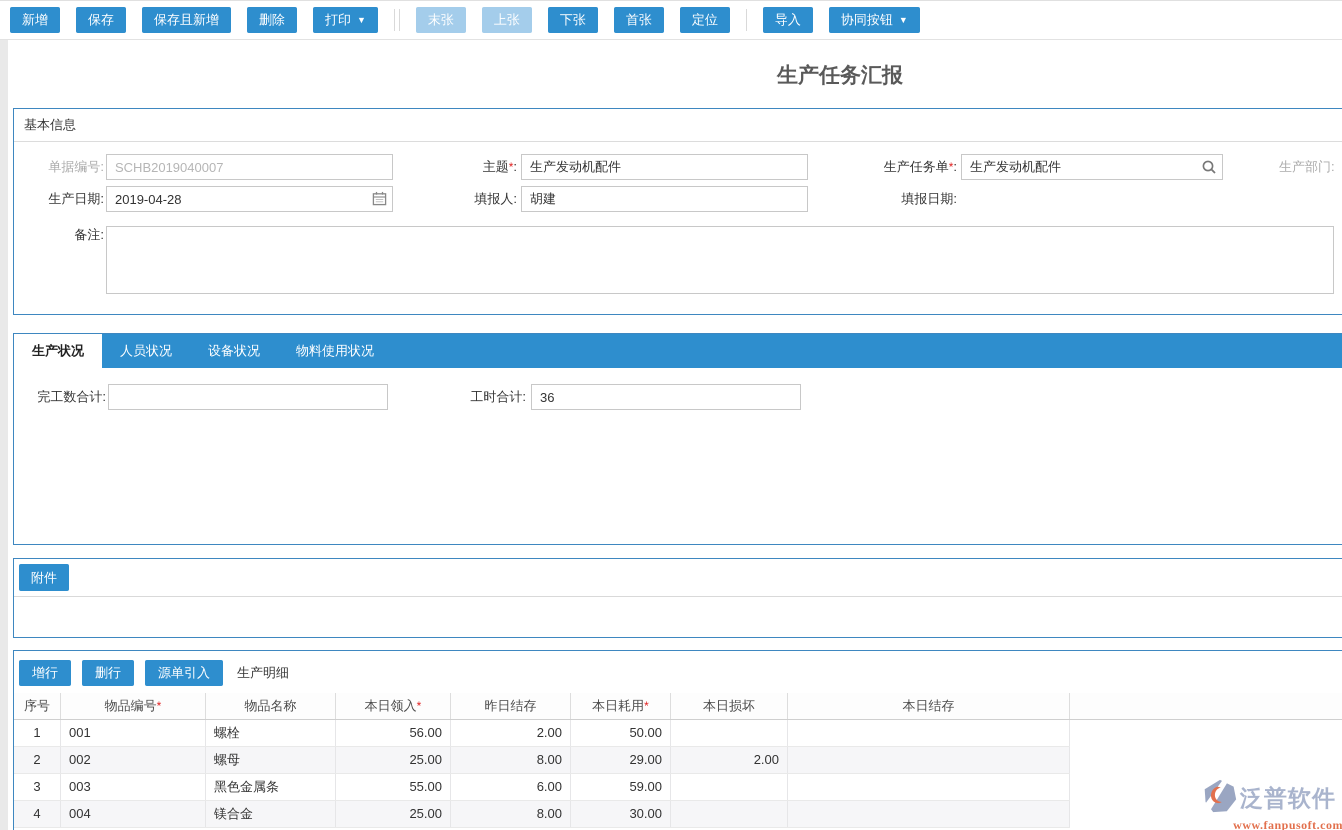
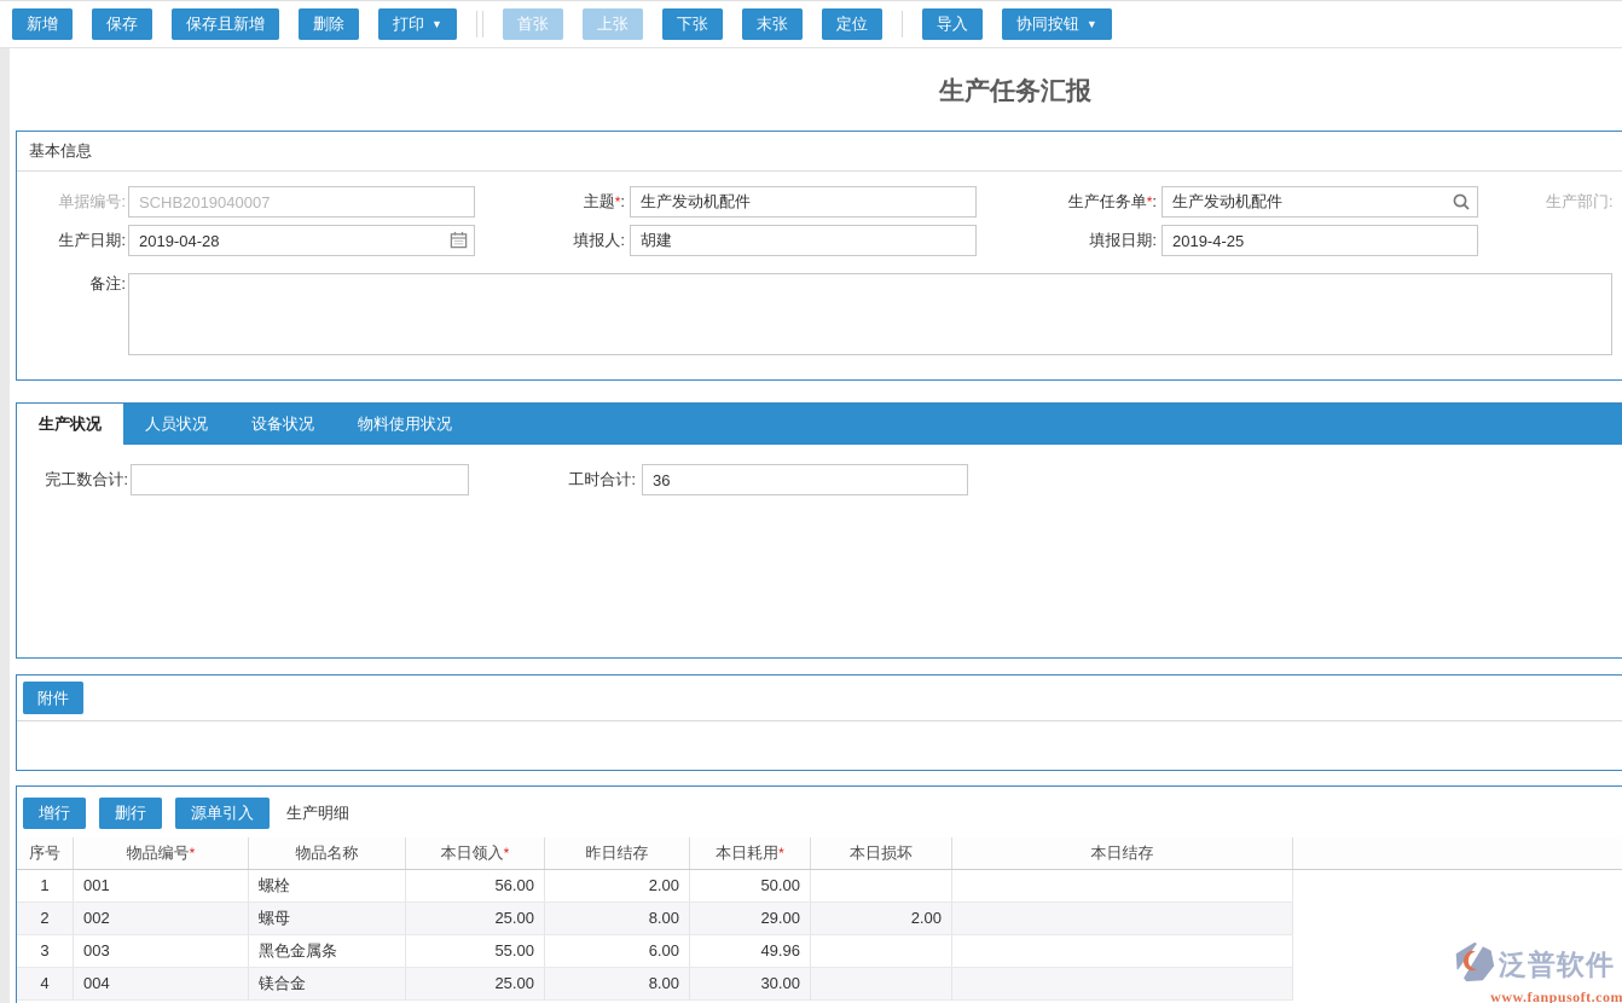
  新增
  保存
  保存且新增
  删除
  打印
  ▼
- 末张
+ 首张
  上张
  下张
- 首张
+ 末张
  定位
  导入
  协同按钮
  ▼
  生产任务汇报
  基本信息
  单据编号:
  SCHB2019040007
  主题*:
  生产发动机配件
  生产任务单*:
  生产发动机配件
  生产部门:
  生产日期:
  2019-04-28
  填报人:
  胡建
  填报日期:
+ 2019-4-25
  备注:
  生产状况
  人员状况
  设备状况
  物料使用状况
  完工数合计:
  工时合计:
  36
  附件
  增行
  删行
  源单引入
  生产明细
  序号
  物品编号*
  物品名称
  本日领入*
  昨日结存
  本日耗用*
  本日损坏
  本日结存
  1
  001
  螺栓
  56.00
  2.00
  50.00
  2
  002
  螺母
  25.00
  8.00
  29.00
  2.00
  3
  003
  黑色金属条
  55.00
  6.00
- 59.00
+ 49.96
  4
  004
  镁合金
  25.00
  8.00
  30.00
  泛普软件
  www.fanpusoft.com
